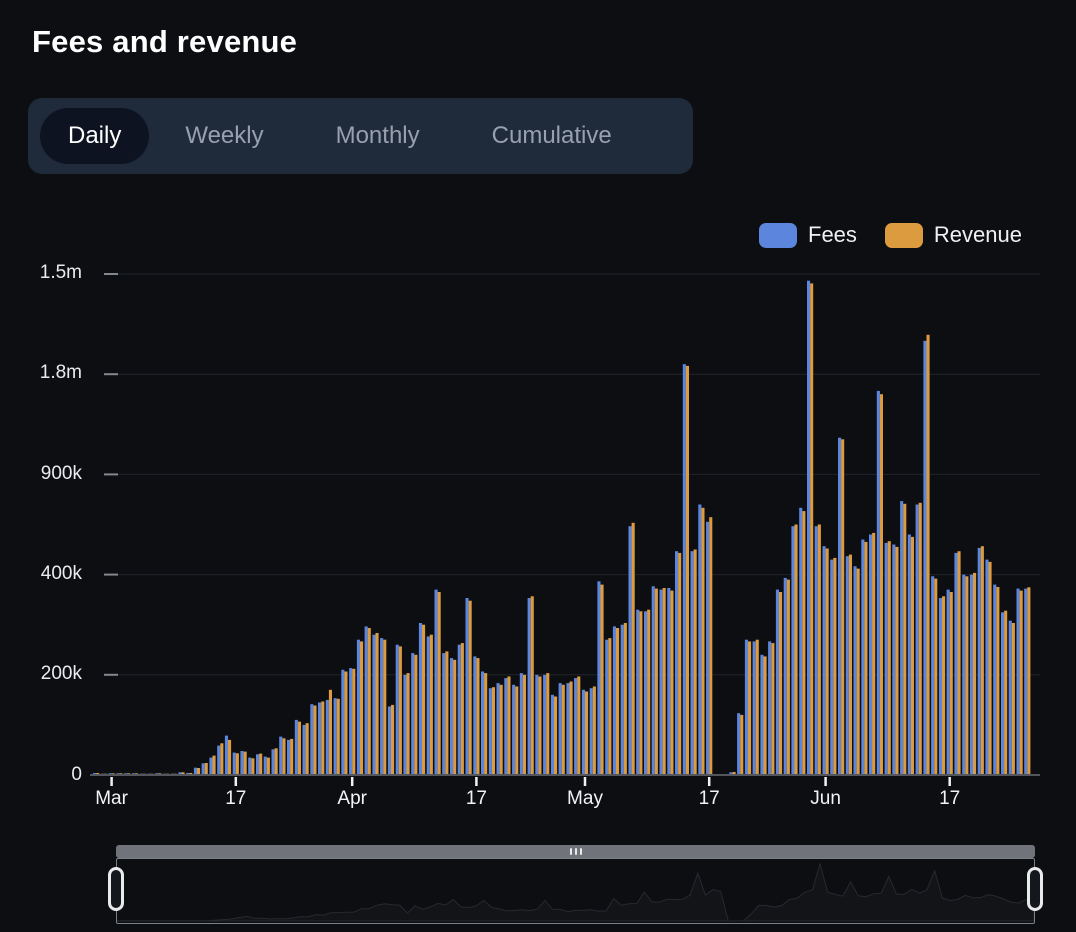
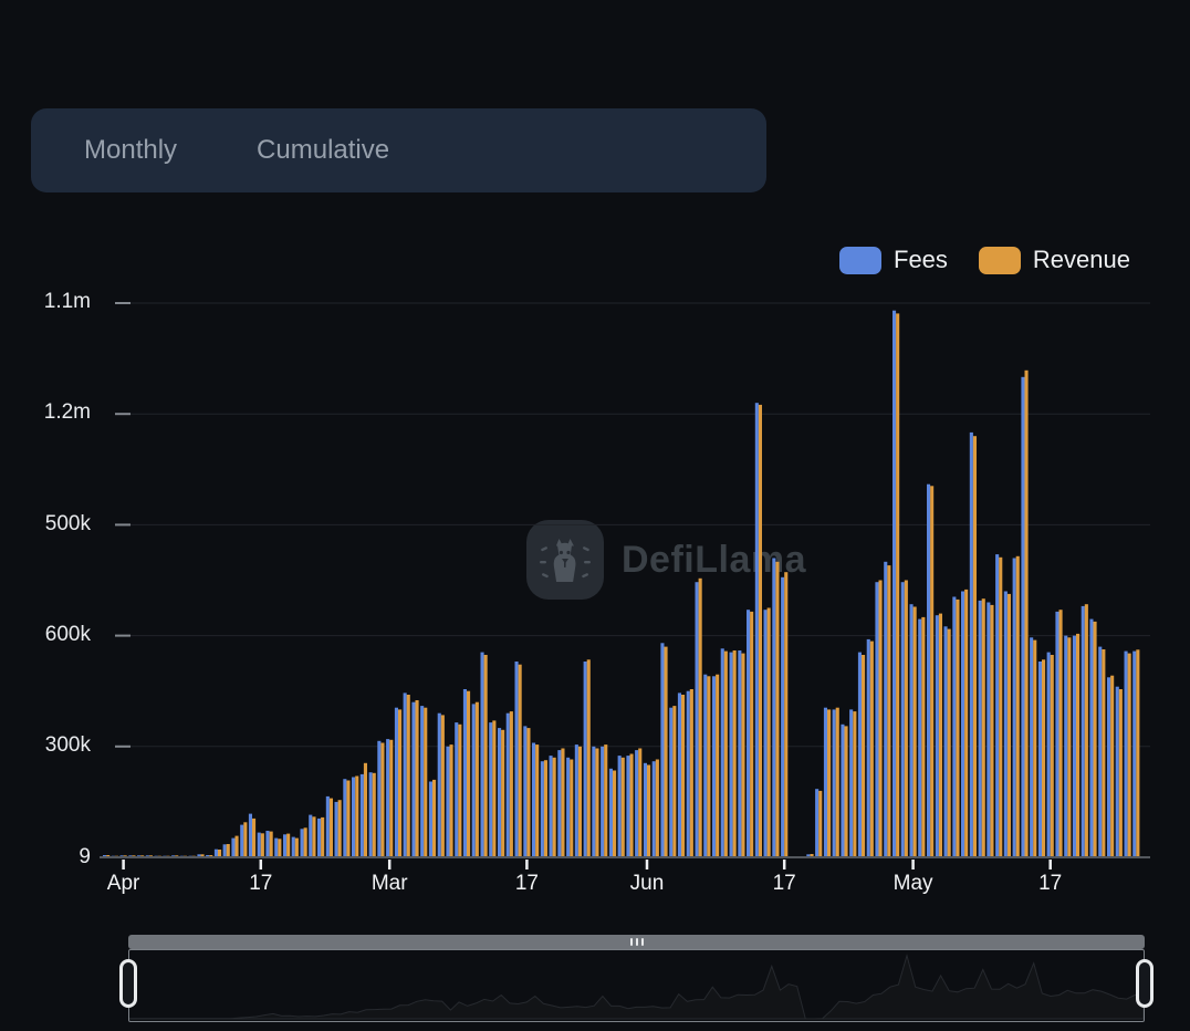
- Fees and revenue
- Daily
- Weekly
  Monthly
  Cumulative
  Fees
  Revenue
+ DefiLlama
- 0
+ 9
- 200k
+ 300k
- 400k
+ 600k
- 900k
+ 500k
- 1.8m
+ 1.2m
- 1.5m
+ 1.1m
- Mar
+ Apr
  17
- Apr
+ Mar
  17
- May
+ Jun
  17
- Jun
+ May
  17
